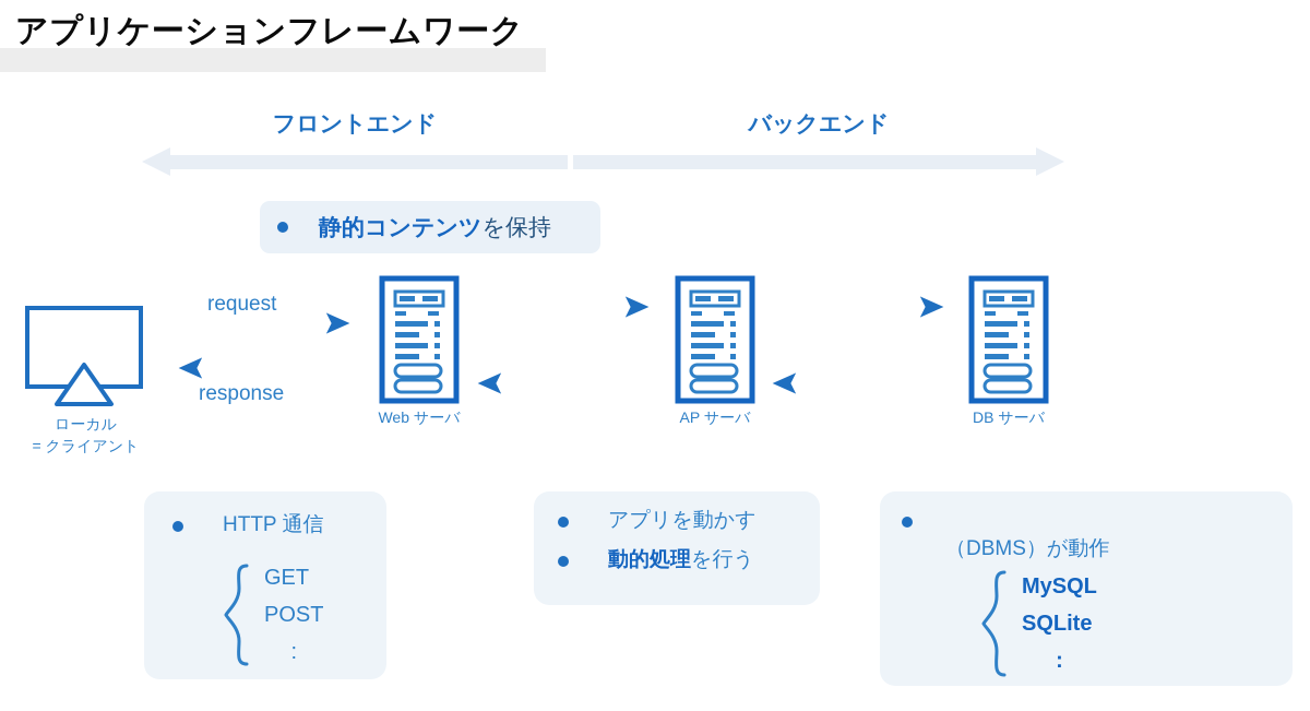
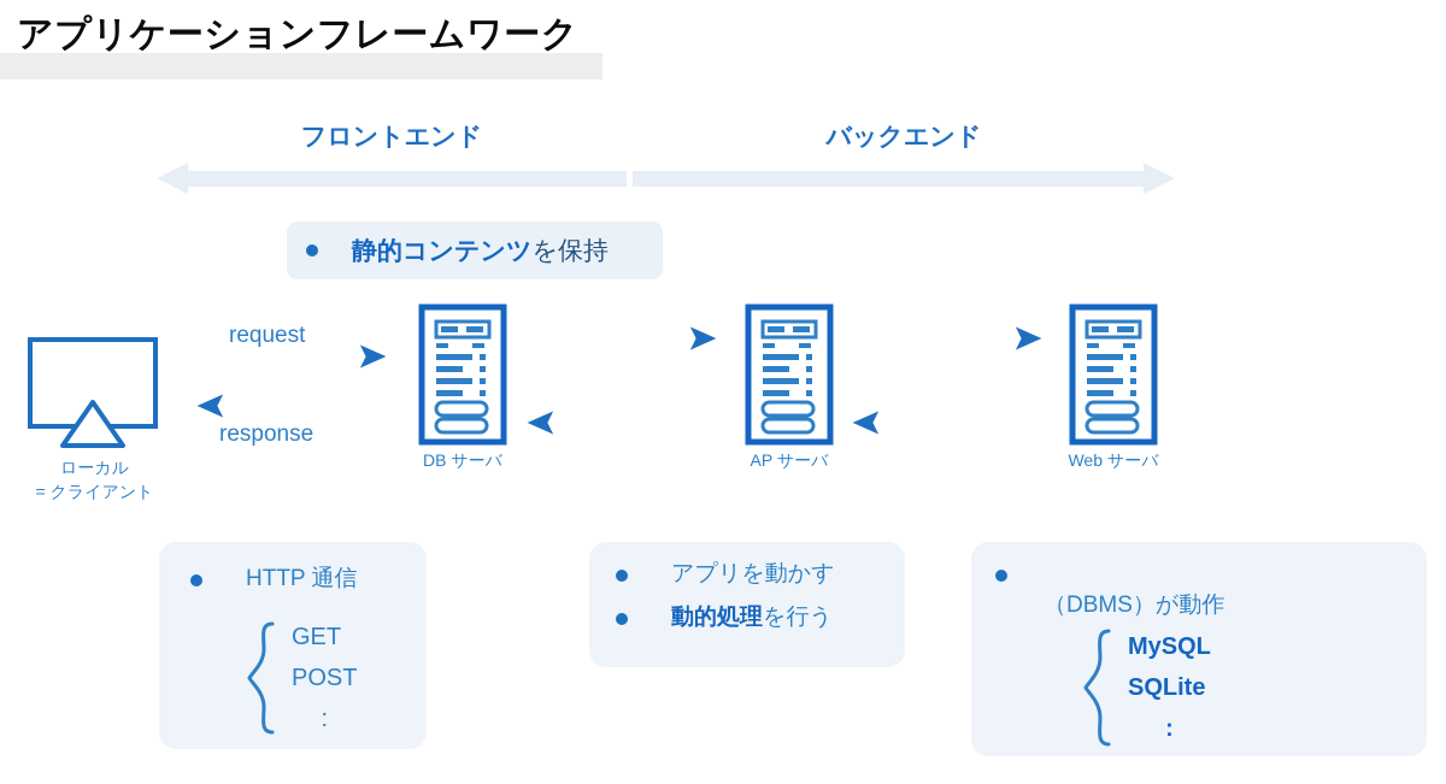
  アプリケーションフレームワーク
  フロントエンド
  バックエンド
  静的コンテンツを保持
  ローカル
  = クライアント
- Web サーバ
+ DB サーバ
  AP サーバ
- DB サーバ
+ Web サーバ
  request
  response
  HTTP 通信
  GET
  POST
  :
  アプリを動かす
  動的処理を行う
  （DBMS）が動作
  MySQL
  SQLite
  :
